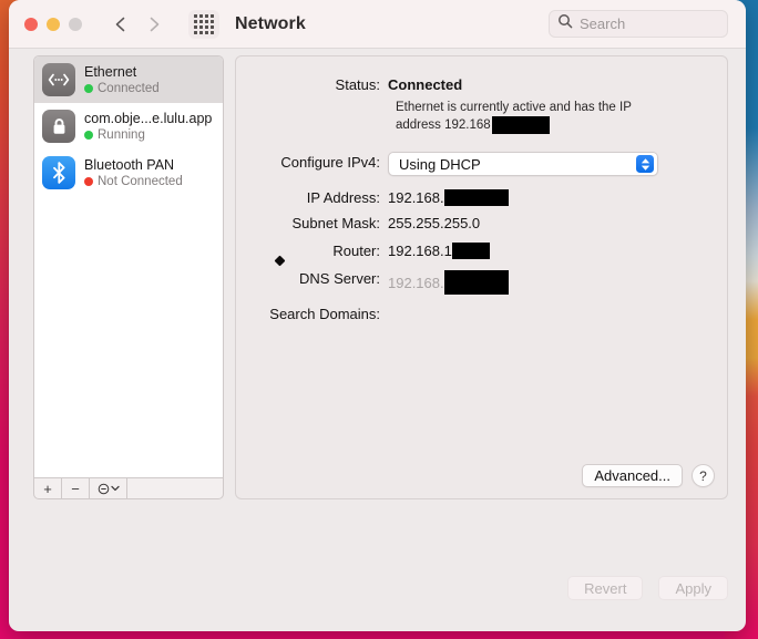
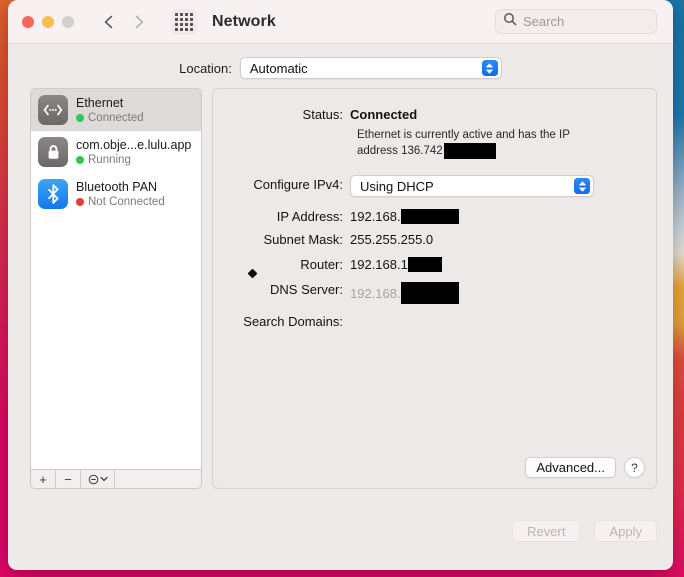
  Network
  Search
+ Location:
+ Automatic
  Ethernet
  Connected
  com.obje...e.lulu.app
  Running
  Bluetooth PAN
  Not Connected
  +
  −
  Status:
  Connected
- Ethernet is currently active and has the IP address 192.168
+ Ethernet is currently active and has the IP address 136.742
  Configure IPv4:
  Using DHCP
  IP Address:
  192.168.
  Subnet Mask:
  255.255.255.0
  Router:
  192.168.1
  DNS Server:
  192.168.
  Search Domains:
  Advanced...
  ?
  Revert
  Apply
